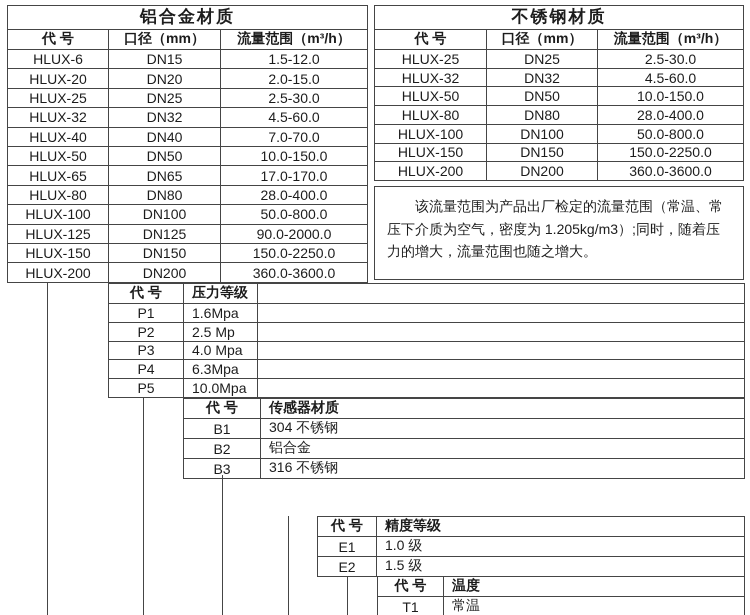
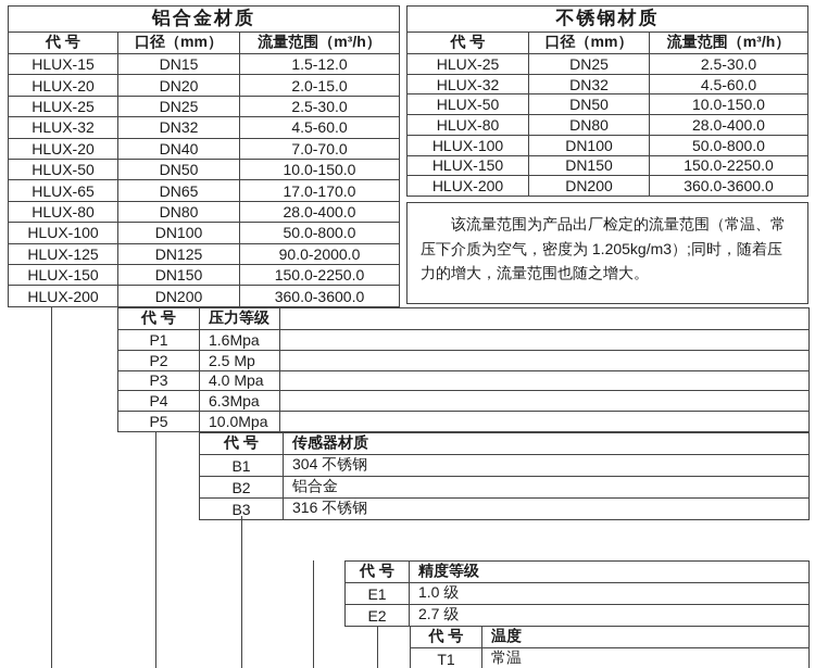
  铝合金材质
  代 号	口径（mm）	流量范围（m³/h）
- HLUX-6	DN15	1.5-12.0
+ HLUX-15	DN15	1.5-12.0
  HLUX-20	DN20	2.0-15.0
  HLUX-25	DN25	2.5-30.0
  HLUX-32	DN32	4.5-60.0
- HLUX-40	DN40	7.0-70.0
+ HLUX-20	DN40	7.0-70.0
  HLUX-50	DN50	10.0-150.0
  HLUX-65	DN65	17.0-170.0
  HLUX-80	DN80	28.0-400.0
  HLUX-100	DN100	50.0-800.0
  HLUX-125	DN125	90.0-2000.0
  HLUX-150	DN150	150.0-2250.0
  HLUX-200	DN200	360.0-3600.0
  不锈钢材质
  代 号	口径（mm）	流量范围（m³/h）
  HLUX-25	DN25	2.5-30.0
  HLUX-32	DN32	4.5-60.0
  HLUX-50	DN50	10.0-150.0
  HLUX-80	DN80	28.0-400.0
  HLUX-100	DN100	50.0-800.0
  HLUX-150	DN150	150.0-2250.0
  HLUX-200	DN200	360.0-3600.0
  该流量范围为产品出厂检定的流量范围（常温、常压下介质为空气，密度为 1.205kg/m3）;同时，随着压力的增大，流量范围也随之增大。
  代 号	压力等级
  P1	1.6Mpa
  P2	2.5 Mp
  P3	4.0 Mpa
  P4	6.3Mpa
  P5	10.0Mpa
  代 号	传感器材质
  B1	304 不锈钢
  B2	铝合金
  B3	316 不锈钢
  代 号	精度等级
  E1	1.0 级
- E2	1.5 级
+ E2	2.7 级
  代 号	温度
  T1	常温
